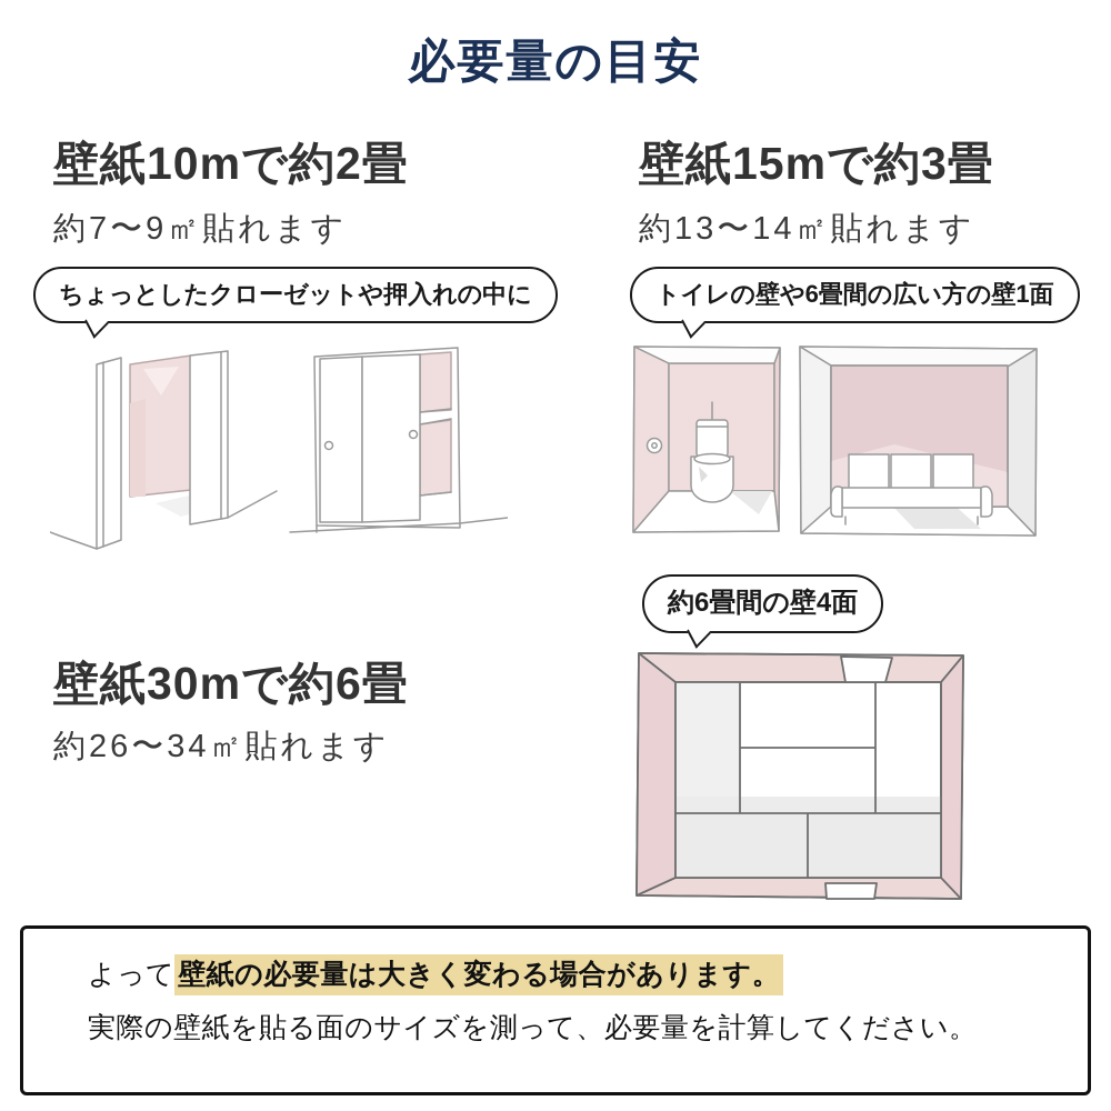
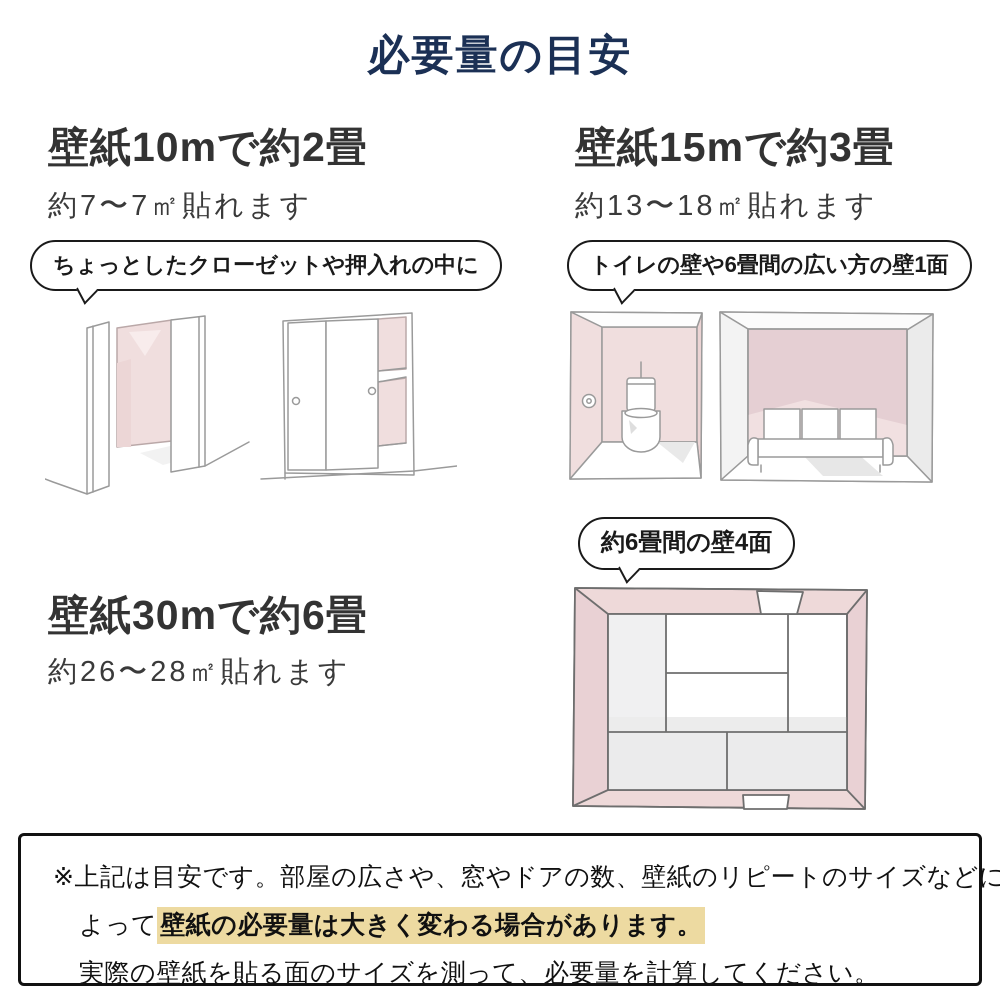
  必要量の目安
  壁紙10mで約2畳
- 約7〜9㎡貼れます
+ 約7〜7㎡貼れます
  ちょっとしたクローゼットや押入れの中に
  壁紙15mで約3畳
- 約13〜14㎡貼れます
+ 約13〜18㎡貼れます
  トイレの壁や6畳間の広い方の壁1面
  壁紙30mで約6畳
- 約26〜34㎡貼れます
+ 約26〜28㎡貼れます
  約6畳間の壁4面
+ ※上記は目安です。部屋の広さや、窓やドアの数、壁紙のリピートのサイズなどに
  よって壁紙の必要量は大きく変わる場合があります。
  実際の壁紙を貼る面のサイズを測って、必要量を計算してください。
